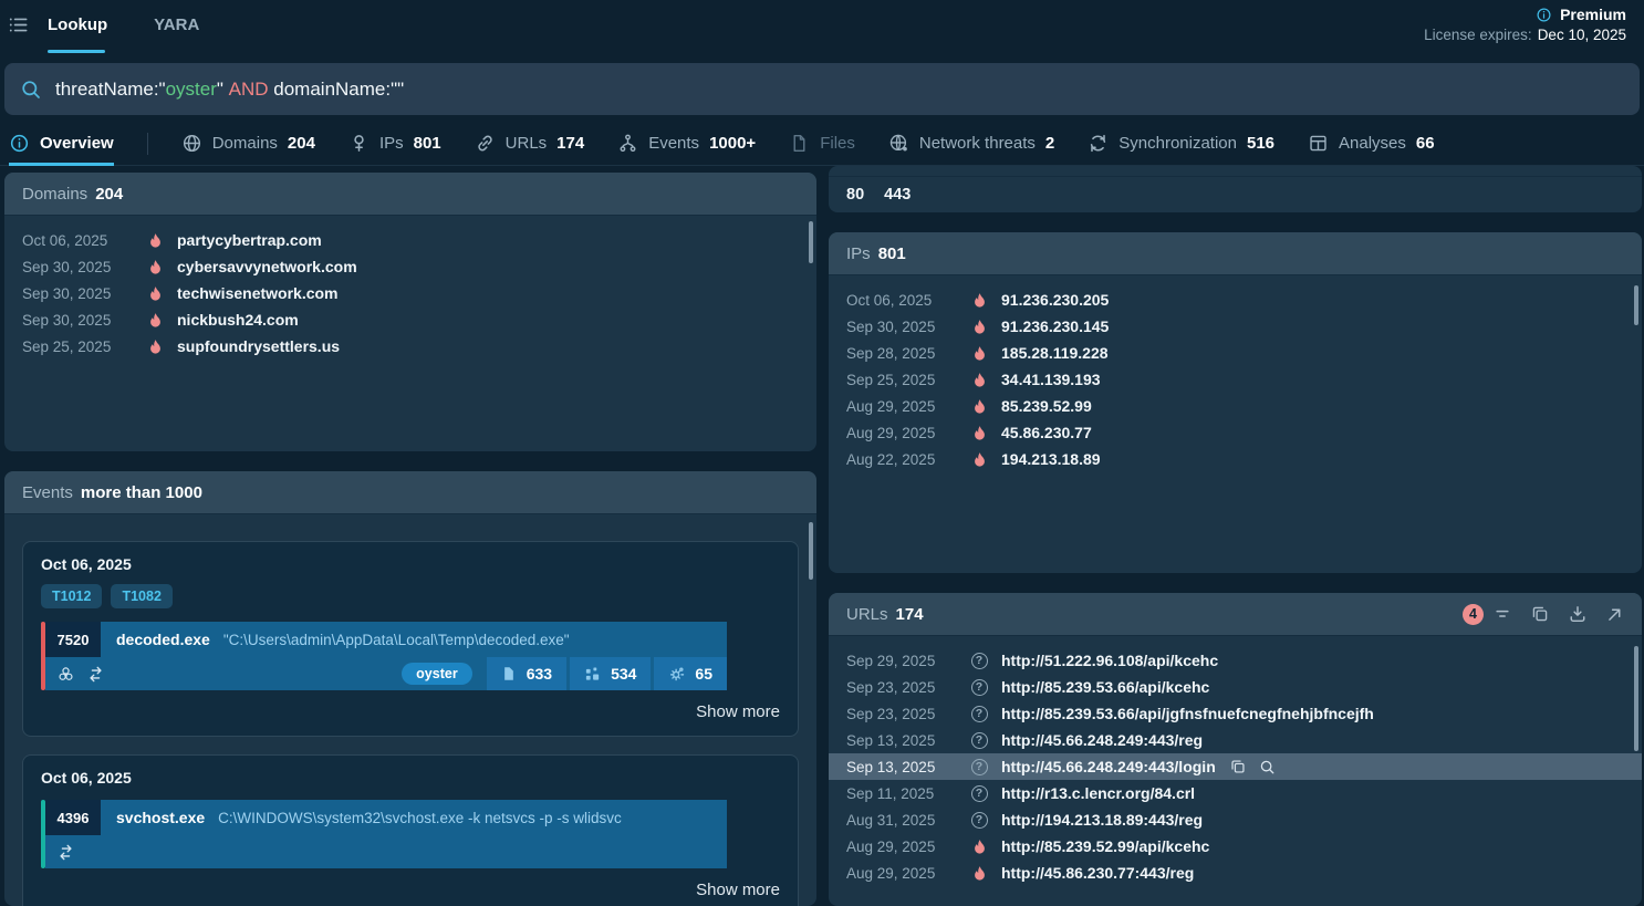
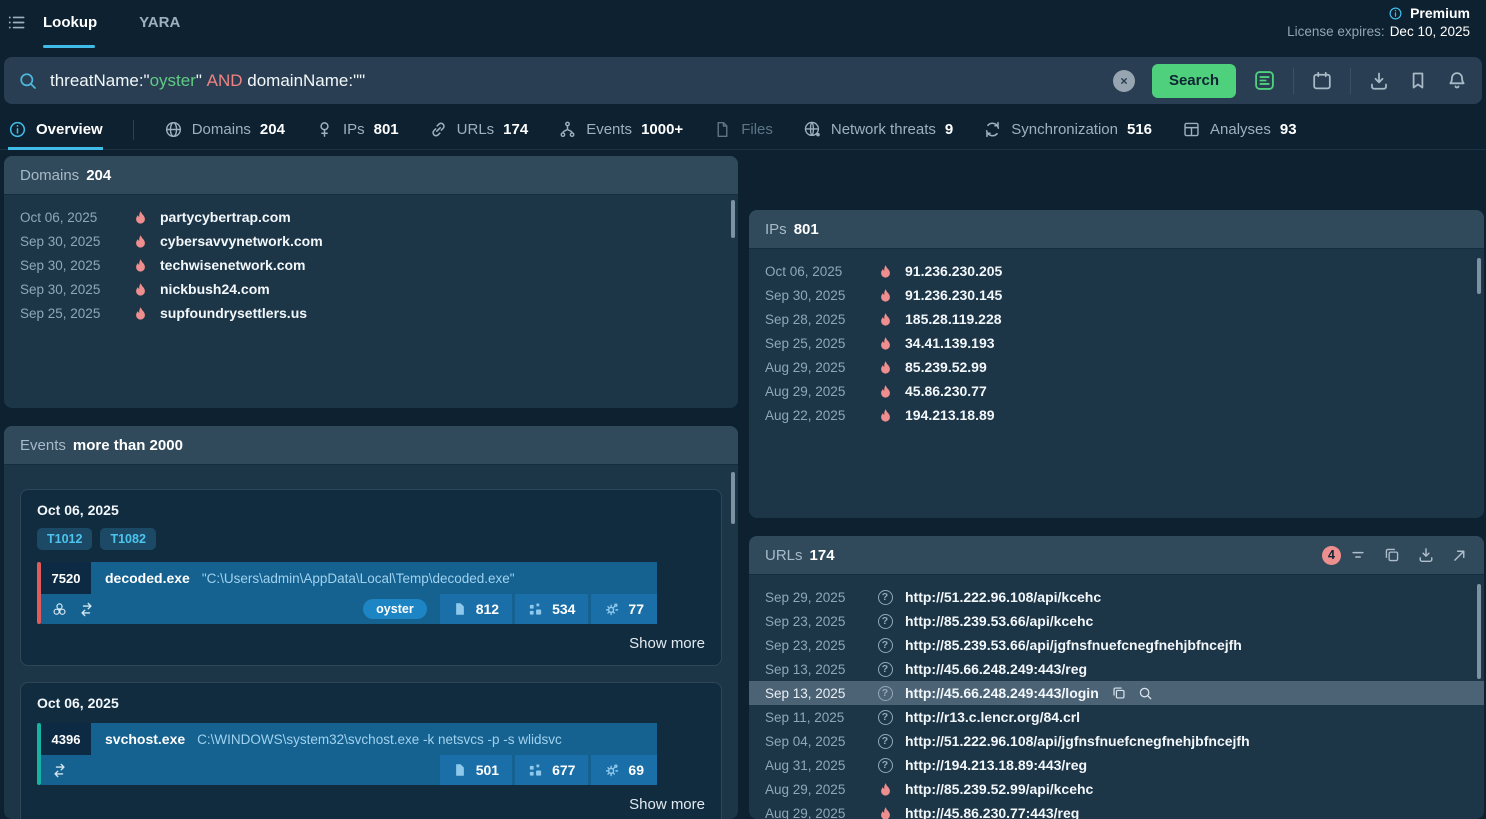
  Lookup
  YARA
  Premium
  License expires: Dec 10, 2025
  threatName:"
  oyster
  "
  AND
  domainName:""
+ Search
  Overview
  Domains
  204
  IPs
  801
  URLs
  174
  Events
  1000+
  Files
  Network threats
- 2
+ 9
  Synchronization
  516
  Analyses
- 66
+ 93
  Domains
  204
  Oct 06, 2025
  partycybertrap.com
  Sep 30, 2025
  cybersavvynetwork.com
  Sep 30, 2025
  techwisenetwork.com
  Sep 30, 2025
  nickbush24.com
  Sep 25, 2025
  supfoundrysettlers.us
  Events
- more than 1000
+ more than 2000
  Oct 06, 2025
  T1012
  T1082
  7520
  decoded.exe
  "C:\Users\admin\AppData\Local\Temp\decoded.exe"
  oyster
- 633
+ 812
  534
- 65
+ 77
  Show more
  Oct 06, 2025
  4396
  svchost.exe
  C:\WINDOWS\system32\svchost.exe -k netsvcs -p -s wlidsvc
+ 501
+ 677
+ 69
  Show more
- 80
- 443
  IPs
  801
  Oct 06, 2025
  91.236.230.205
  Sep 30, 2025
  91.236.230.145
  Sep 28, 2025
  185.28.119.228
  Sep 25, 2025
  34.41.139.193
  Aug 29, 2025
  85.239.52.99
  Aug 29, 2025
  45.86.230.77
  Aug 22, 2025
  194.213.18.89
  URLs
  174
  4
  Sep 29, 2025
  http://51.222.96.108/api/kcehc
  Sep 23, 2025
  http://85.239.53.66/api/kcehc
  Sep 23, 2025
  http://85.239.53.66/api/jgfnsfnuefcnegfnehjbfncejfh
  Sep 13, 2025
  http://45.66.248.249:443/reg
  Sep 13, 2025
  http://45.66.248.249:443/login
  Sep 11, 2025
  http://r13.c.lencr.org/84.crl
+ Sep 04, 2025
+ http://51.222.96.108/api/jgfnsfnuefcnegfnehjbfncejfh
  Aug 31, 2025
  http://194.213.18.89:443/reg
  Aug 29, 2025
  http://85.239.52.99/api/kcehc
  Aug 29, 2025
  http://45.86.230.77:443/reg
